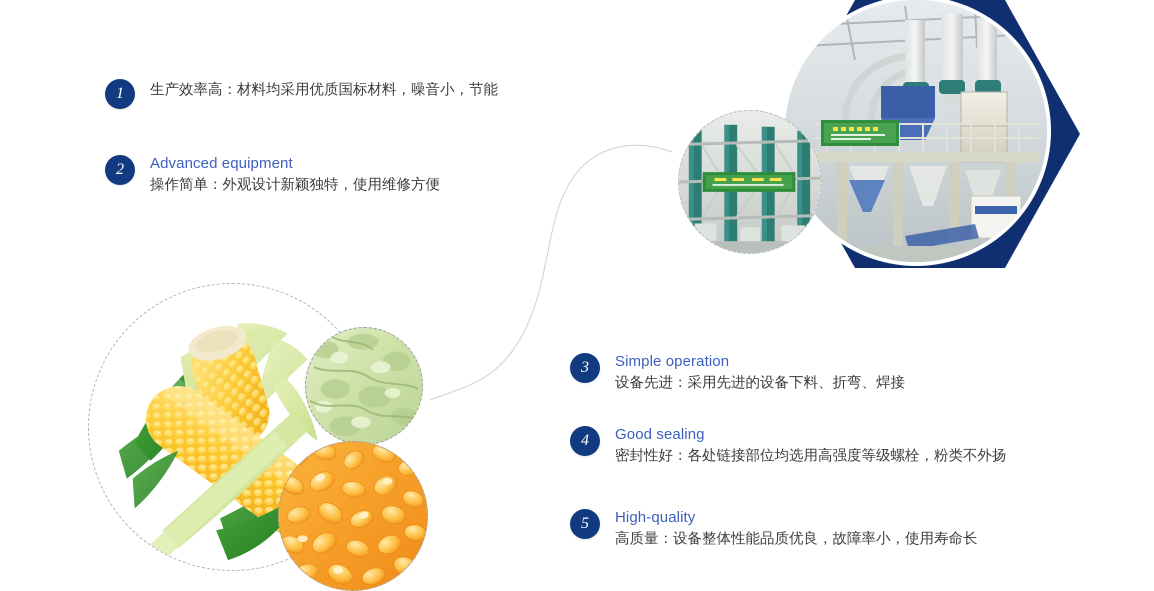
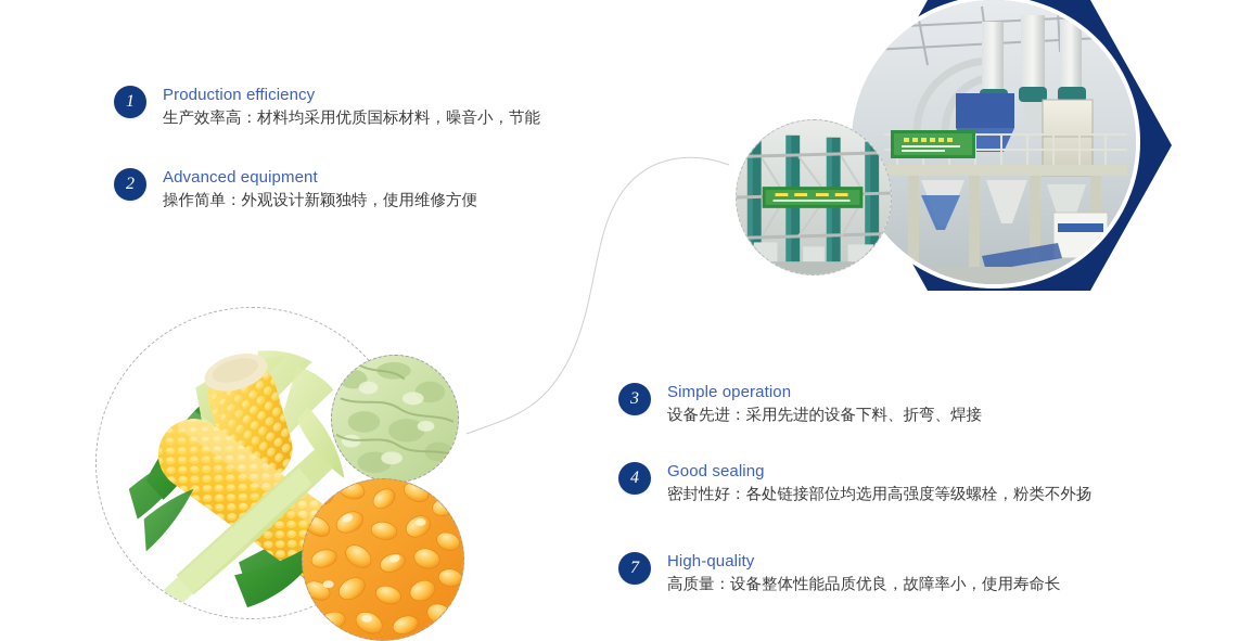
  1
+ Production efficiency
  生产效率高：材料均采用优质国标材料，噪音小，节能
  2
  Advanced equipment
  操作简单：外观设计新颖独特，使用维修方便
  3
  Simple operation
  设备先进：采用先进的设备下料、折弯、焊接
  4
  Good sealing
  密封性好：各处链接部位均选用高强度等级螺栓，粉类不外扬
- 5
+ 7
  High-quality
  高质量：设备整体性能品质优良，故障率小，使用寿命长
